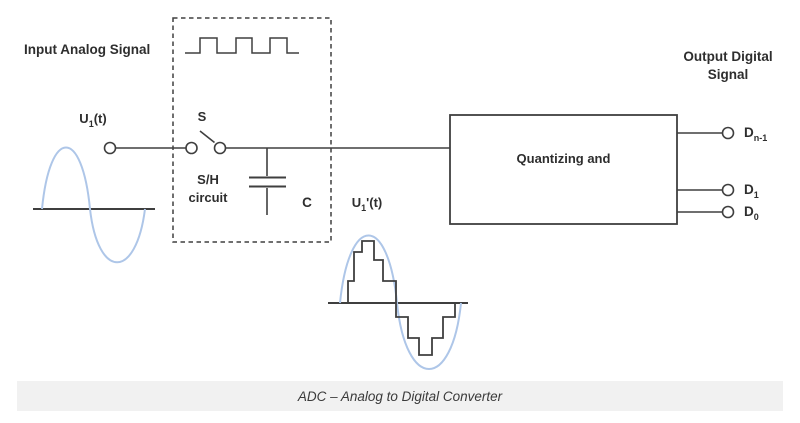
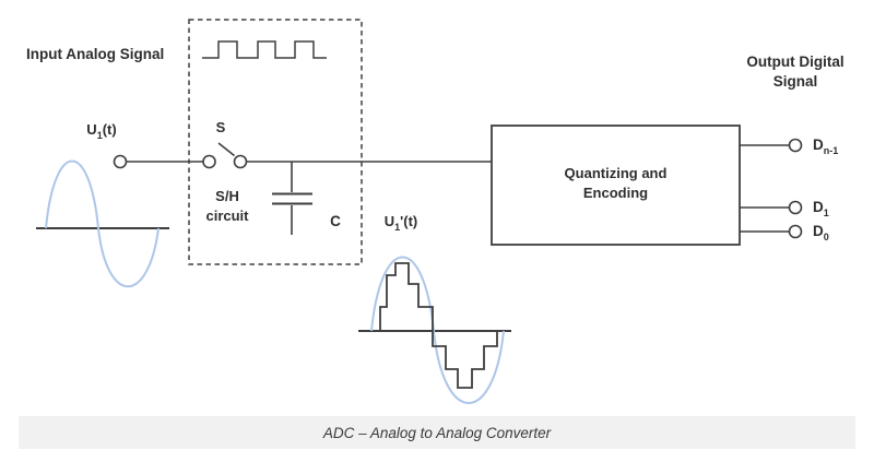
  Input Analog Signal
  U1(t)
  S
  S/H
  circuit
  C
  U1'(t)
  Quantizing and
+ Encoding
  Output Digital
  Signal
  Dn-1
  D1
  D0
- ADC – Analog to Digital Converter
+ ADC – Analog to Analog Converter
